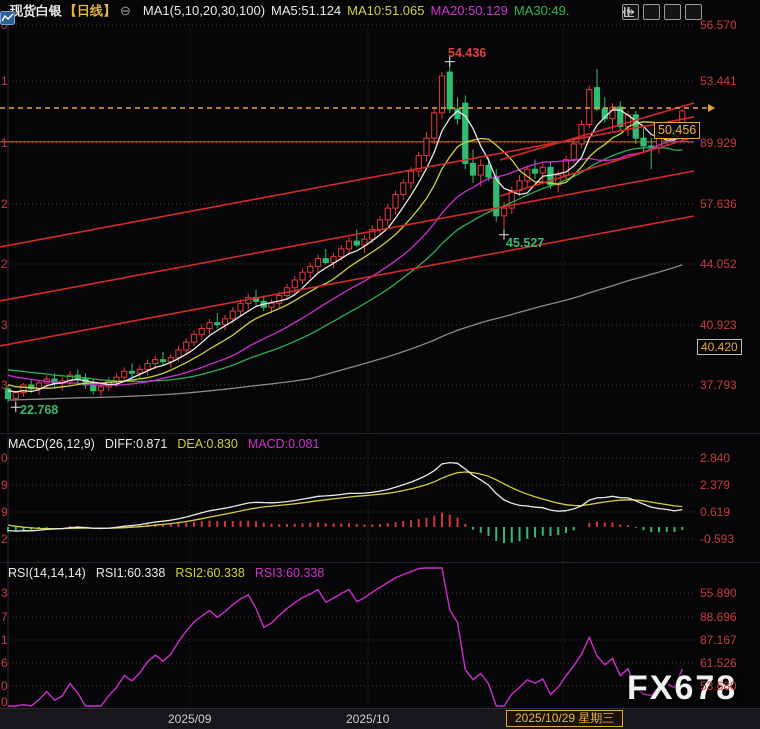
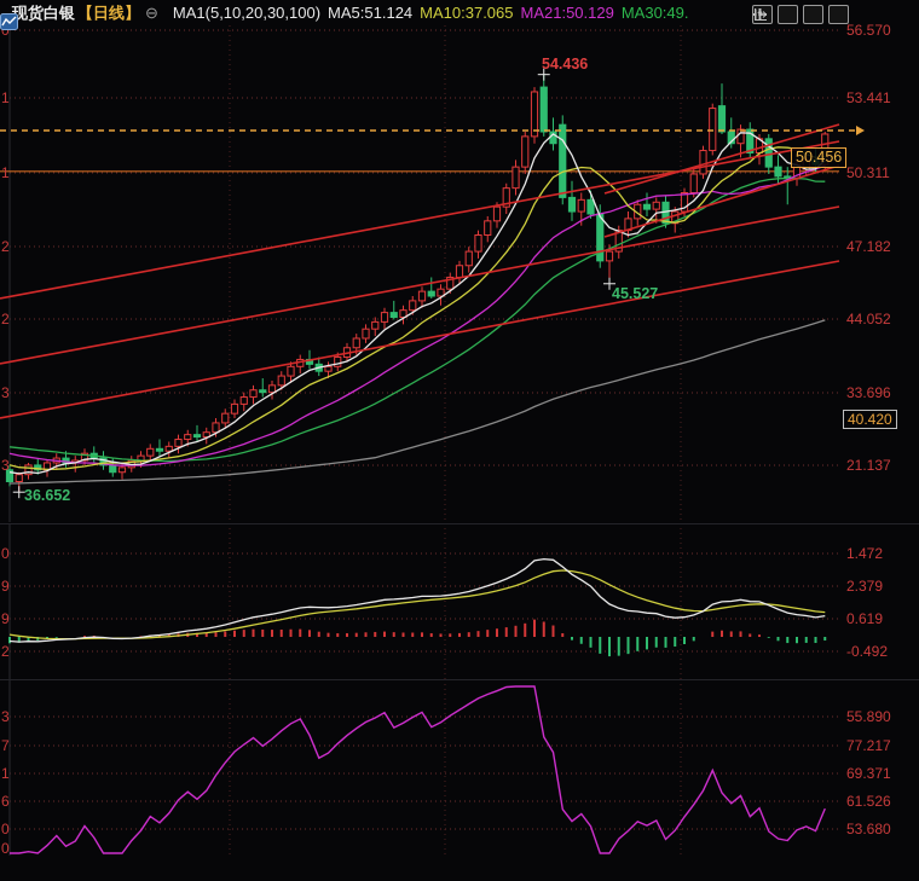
  54.436
  45.527
- 22.768
+ 36.652
  现货白银
  【日线】
  ⊖
  MA1(5,10,20,30,100)
  MA5:51.124
- MA10:51.065
+ MA10:37.065
- MA20:50.129
+ MA21:50.129
  MA30:49.
- MACD(26,12,9)
- DIFF:0.871
- DEA:0.830
- MACD:0.081
- RSI(14,14,14)
- RSI1:60.338
- RSI2:60.338
- RSI3:60.338
  50.456
  40.420
- FX678
- 2025/09
- 2025/10
- 2025/10/29 星期三
  56.570
  53.441
- 89.929
+ 50.311
- 57.636
+ 47.182
  44.052
- 40.923
+ 33.696
- 37.793
+ 21.137
  0
  1
  1
  2
  2
  3
  3
- 2.840
+ 1.472
  2.379
  0.619
- -0.593
+ -0.492
  0
  9
  9
  2
  55.890
- 88.696
+ 77.217
- 87.167
+ 69.371
  61.526
  53.680
  3
  7
  1
  6
  0
  0
